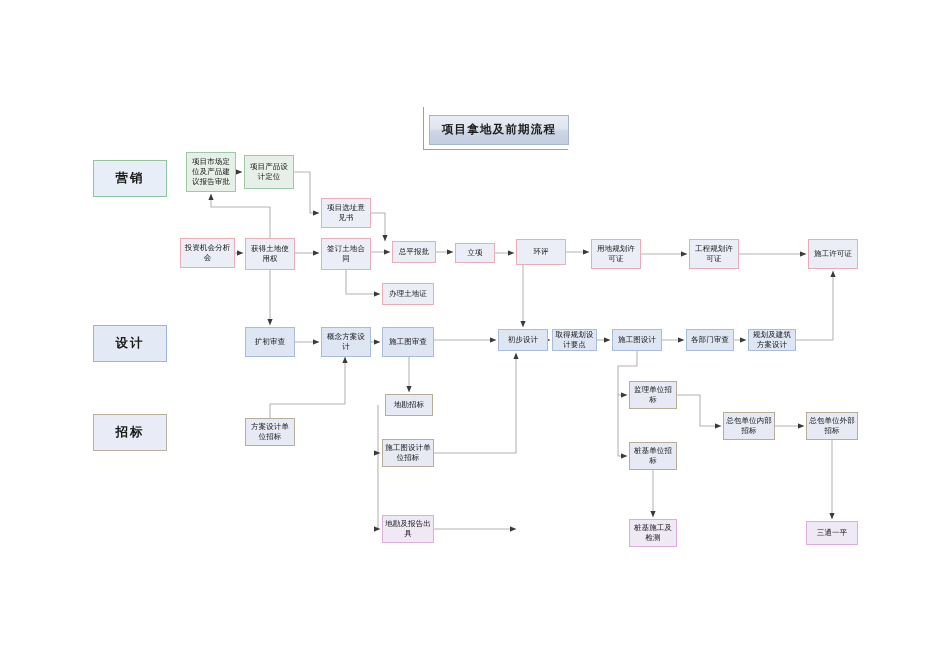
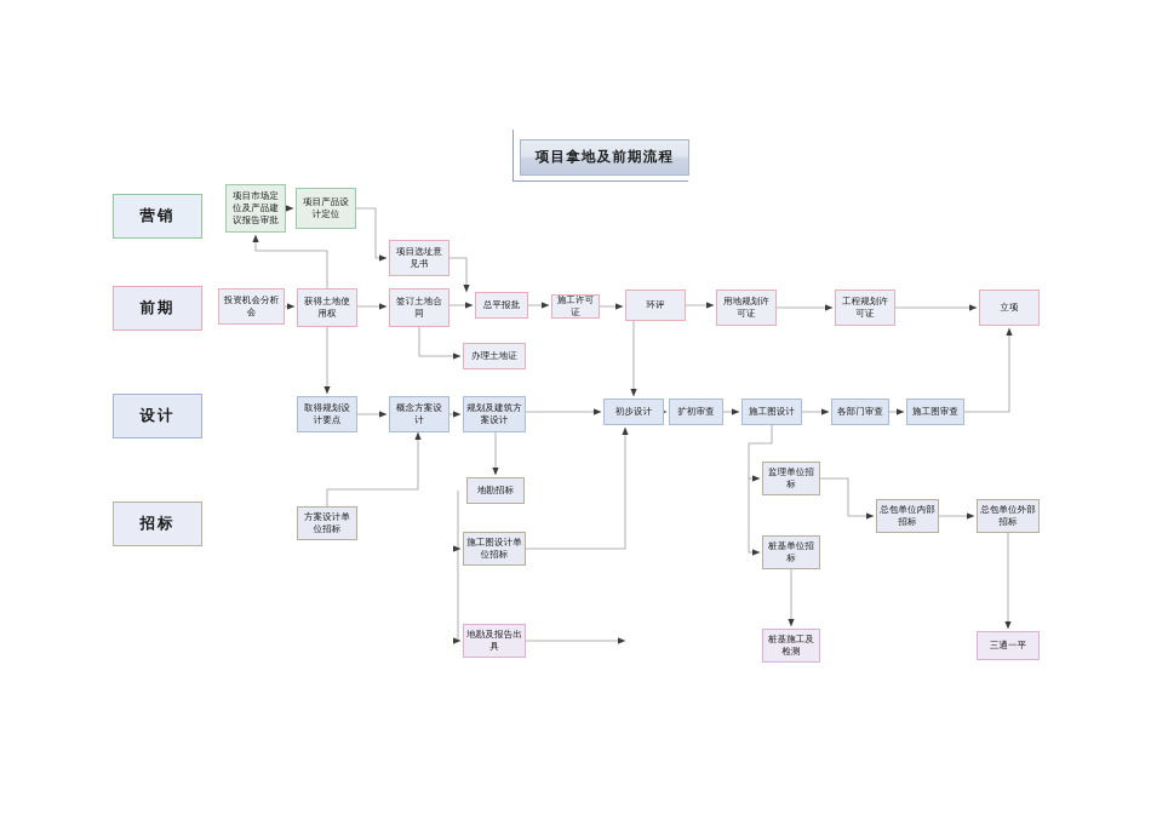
  项目拿地及前期流程
  营销
+ 前期
  设计
  招标
  项目市场定位及产品建议报告审批
  项目产品设计定位
  投资机会分析会
  获得土地使用权
  项目选址意见书
  签订土地合同
  办理土地证
  总平报批
- 立项
+ 施工许可证
  环评
  用地规划许可证
  工程规划许可证
- 施工许可证
+ 立项
- 扩初审查
+ 取得规划设计要点
  概念方案设计
- 施工图审查
+ 规划及建筑方案设计
  初步设计
- 取得规划设计要点
+ 扩初审查
  施工图设计
  各部门审查
- 规划及建筑方案设计
+ 施工图审查
  方案设计单位招标
  地勘招标
  施工图设计单位招标
  监理单位招标
  桩基单位招标
  总包单位内部招标
  总包单位外部招标
  地勘及报告出具
  桩基施工及检测
  三通一平
